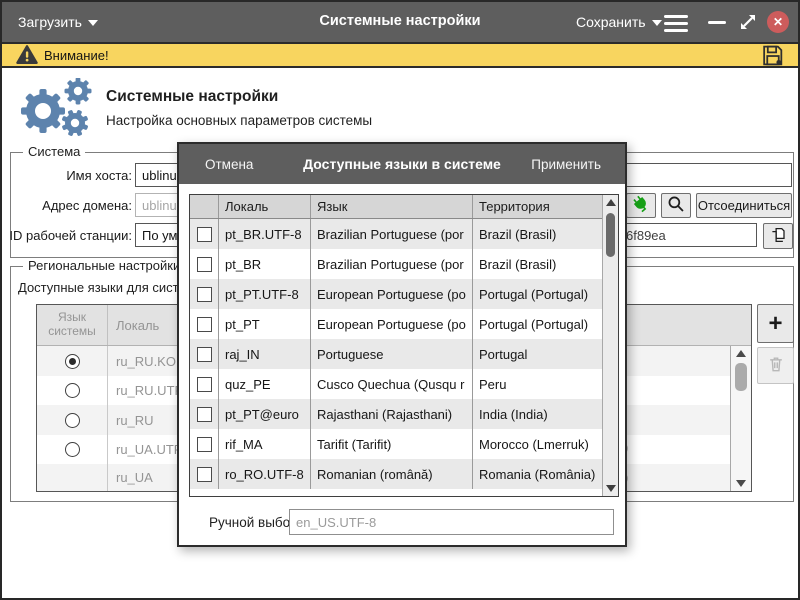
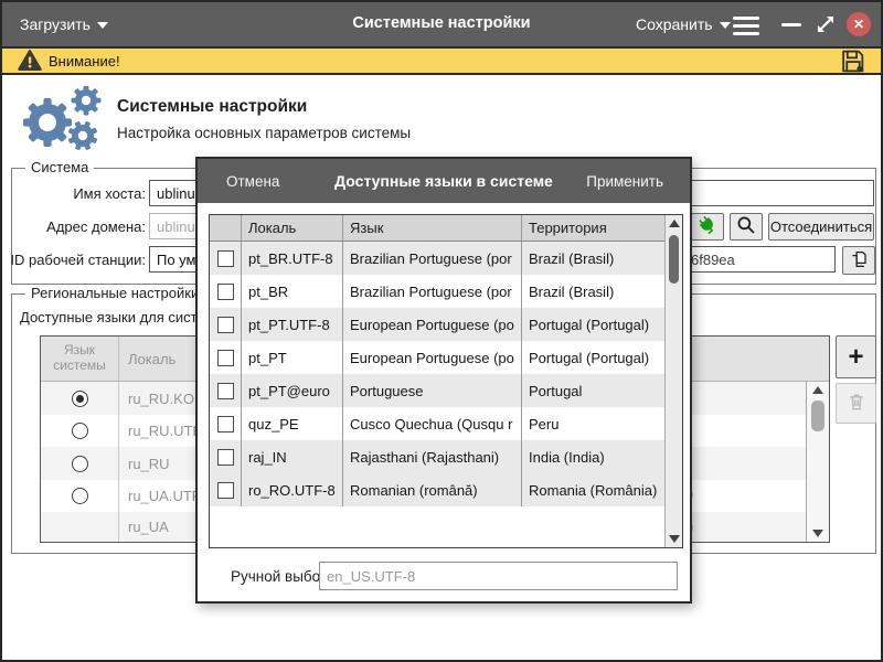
  Загрузить
  Системные настройки
  Сохранить
  ✕
  Внимание!
  Системные настройки
  Настройка основных параметров системы
  Система
  Имя хоста:
  ublinu
  Адрес домена:
  ublinu
  Отсоединиться
  ID рабочей станции:
  6f89ea
  Региональные настройк
  Доступные языки для сист
  Язык системы
  Локаль
  ru_RU.UT
  ru_RU
  ru_UA.UT
  ru_UA
  +
  Отмена
  Доступные языки в системе
  Применить
  Локаль
  Язык
  Территория
  pt_BR.UTF-8
  Brazilian Portuguese (por
  Brazil (Brasil)
  pt_BR
  Brazilian Portuguese (por
  Brazil (Brasil)
  pt_PT.UTF-8
  European Portuguese (po
  Portugal (Portugal)
  pt_PT
  European Portuguese (po
  Portugal (Portugal)
- raj_IN
+ pt_PT@euro
  Portuguese
  Portugal
  quz_PE
  Cusco Quechua (Qusqu r
  Peru
- pt_PT@euro
+ raj_IN
  Rajasthani (Rajasthani)
  India (India)
- rif_MA
- Tarifit (Tarifit)
- Morocco (Lmerruk)
  ro_RO.UTF-8
  Romanian (română)
  Romania (România)
  Ручной выбо
  en_US.UTF-8
